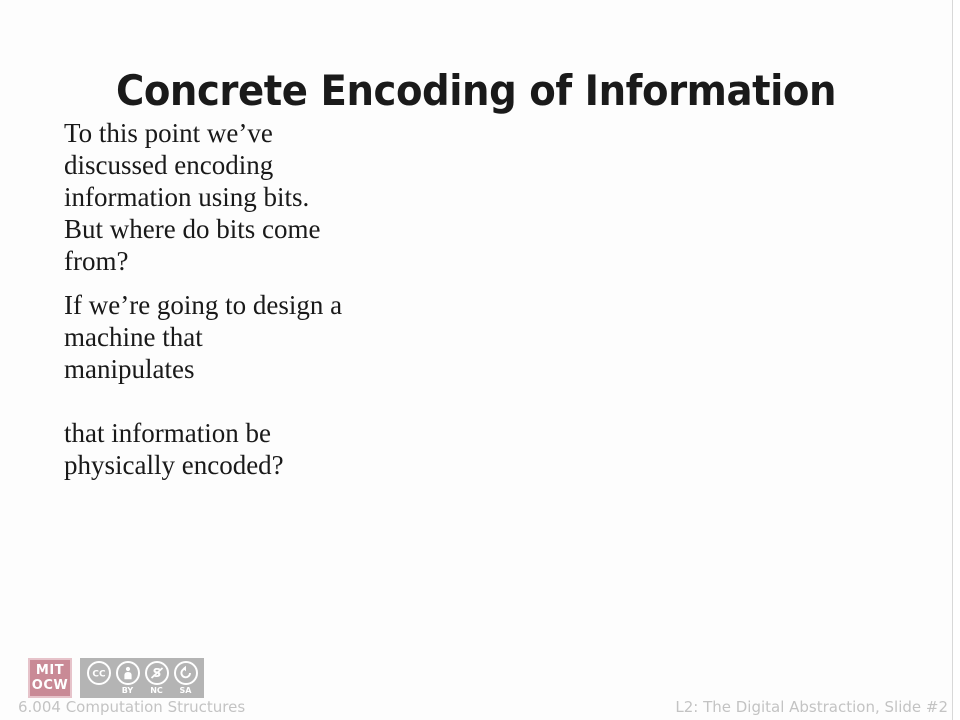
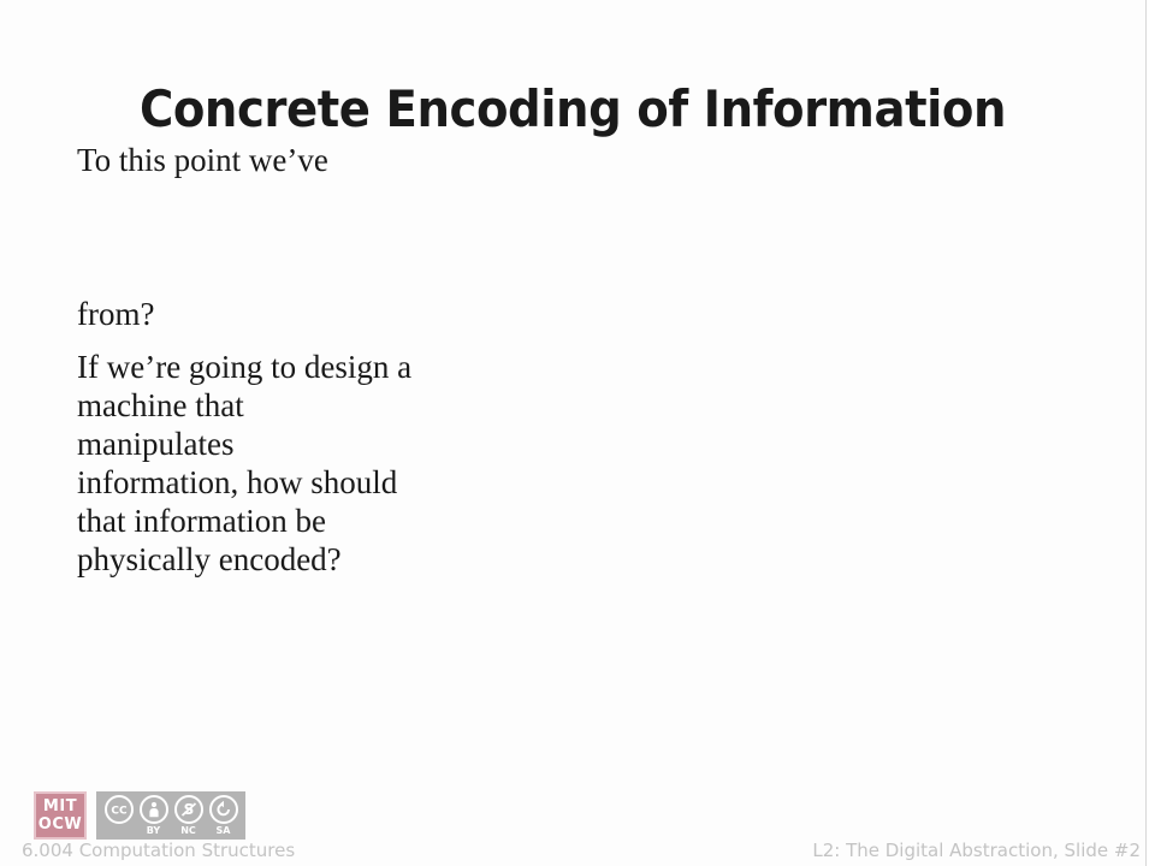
  Concrete Encoding of Information
  To this point we’ve
- discussed encoding
- information using bits.
- But where do bits come
  from?
  If we’re going to design a
  machine that
  manipulates
+ information, how should
  that information be
  physically encoded?
  MIT
  OCW
  CC
  BY
  NC
  SA
  6.004 Computation Structures
  L2: The Digital Abstraction, Slide #2
